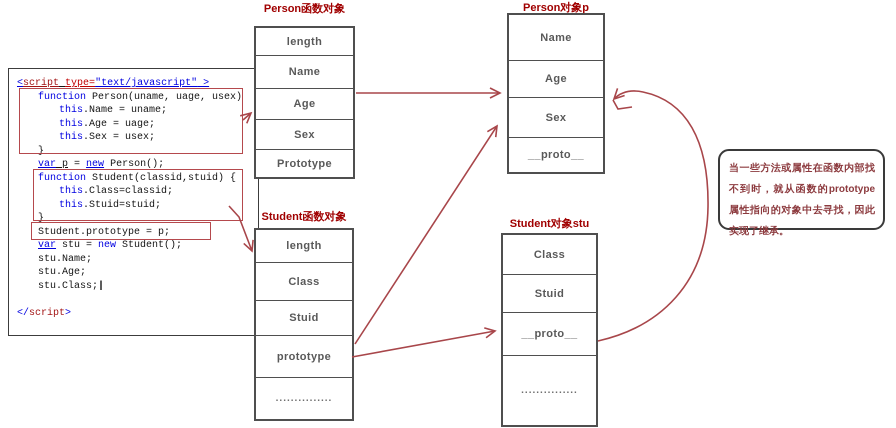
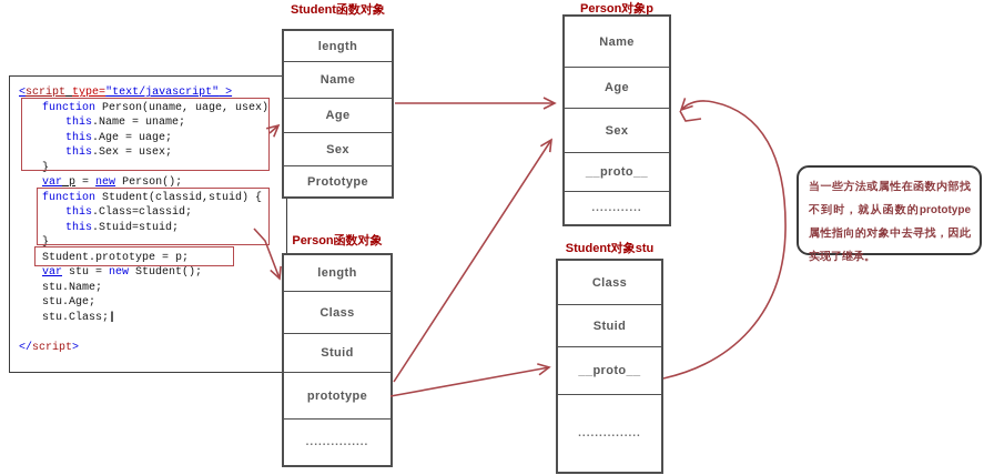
  <script type="text/javascript" >
  function Person(uname, uage, usex)
  this.Name = uname;
  this.Age = uage;
  this.Sex = usex;
  }
  var p = new Person();
  function Student(classid,stuid) {
  this.Class=classid;
  this.Stuid=stuid;
  }
  Student.prototype = p;
  var stu = new Student();
  stu.Name;
  stu.Age;
  stu.Class;|
  </script>
- Person函数对象
+ Student函数对象
  length
  Name
  Age
  Sex
  Prototype
- Student函数对象
+ Person函数对象
  length
  Class
  Stuid
  prototype
  ...............
  Person对象p
  Name
  Age
  Sex
  __proto__
+ ............
  Student对象stu
  Class
  Stuid
  __proto__
  ...............
  当一些方法或属性在函数内部找不到时，就从函数的prototype属性指向的对象中去寻找，因此实现了继承。
